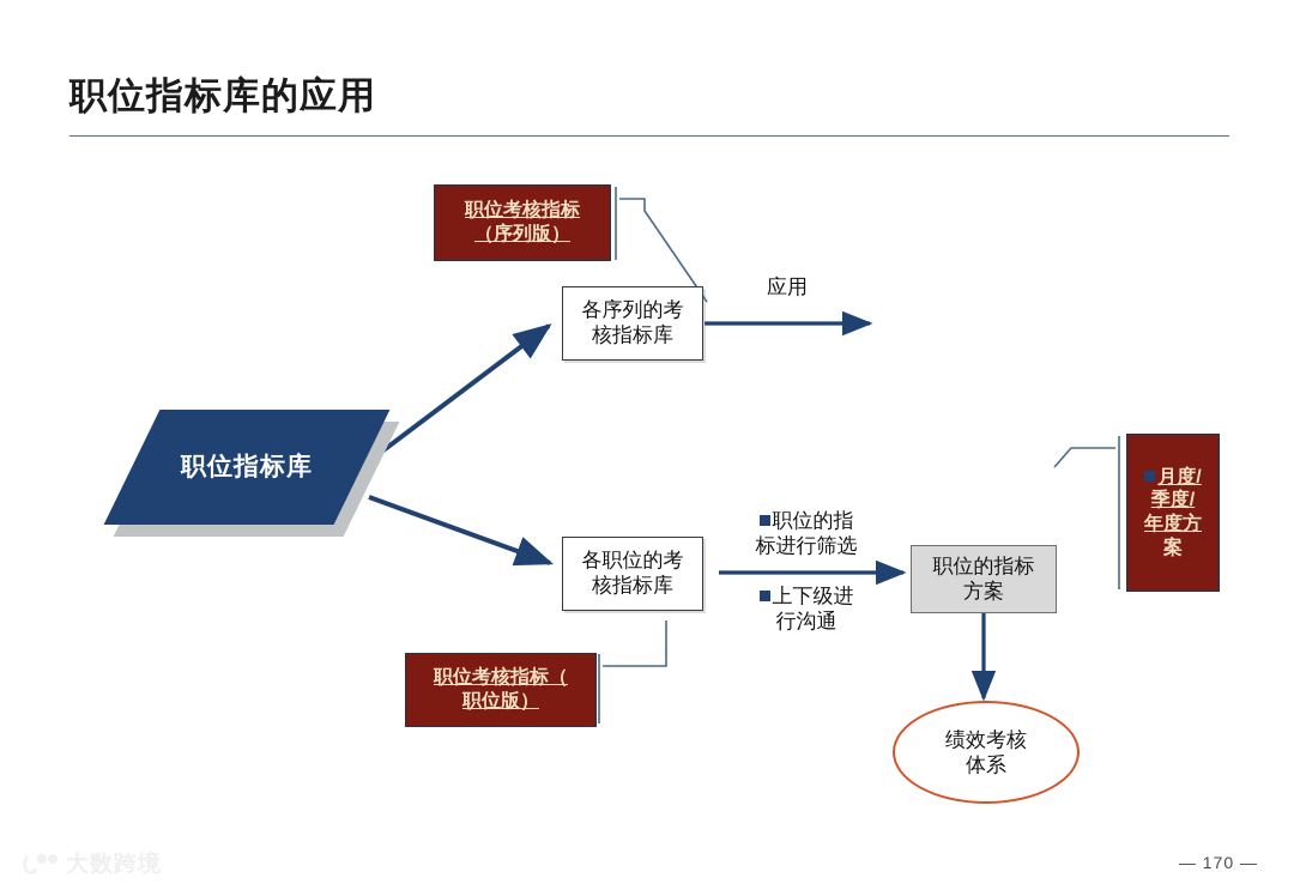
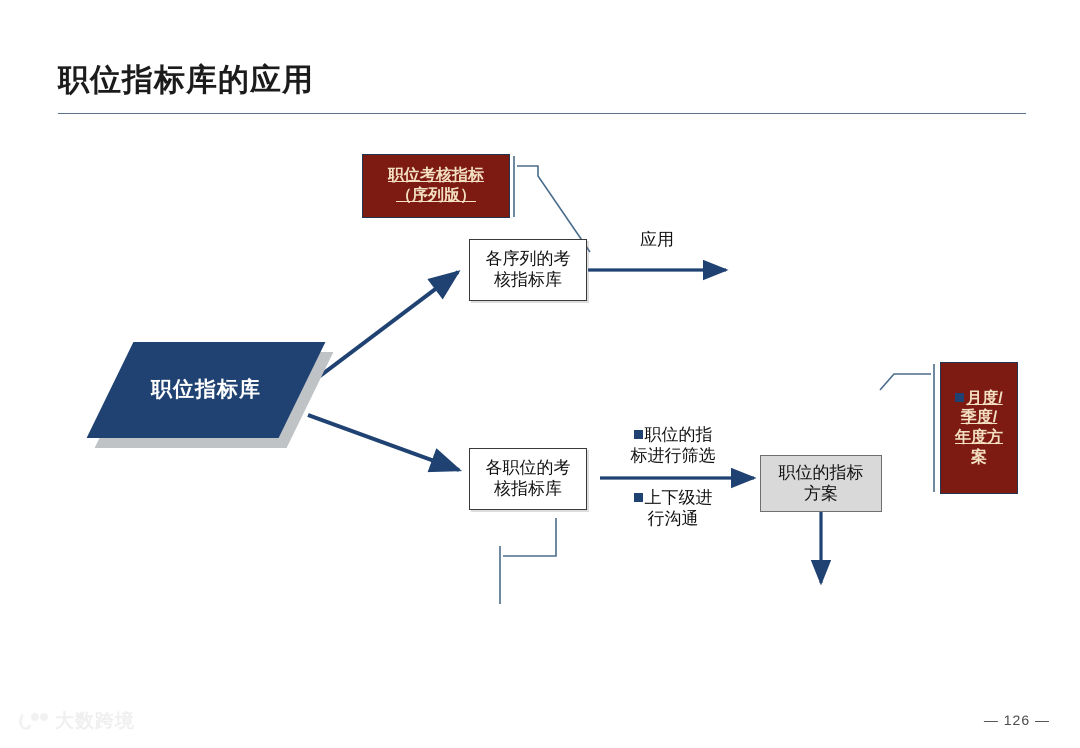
  职位指标库的应用
  职位考核指标
  （序列版）
  各序列的考
  核指标库
  应用
  职位指标库
  各职位的考
  核指标库
  职位的指
  标进行筛选
  上下级进
  行沟通
  职位的指标
  方案
  月度/
  季度/
  年度方
  案
- 职位考核指标（
- 职位版）
- 绩效考核
- 体系
- — 170 —
+ — 126 —
